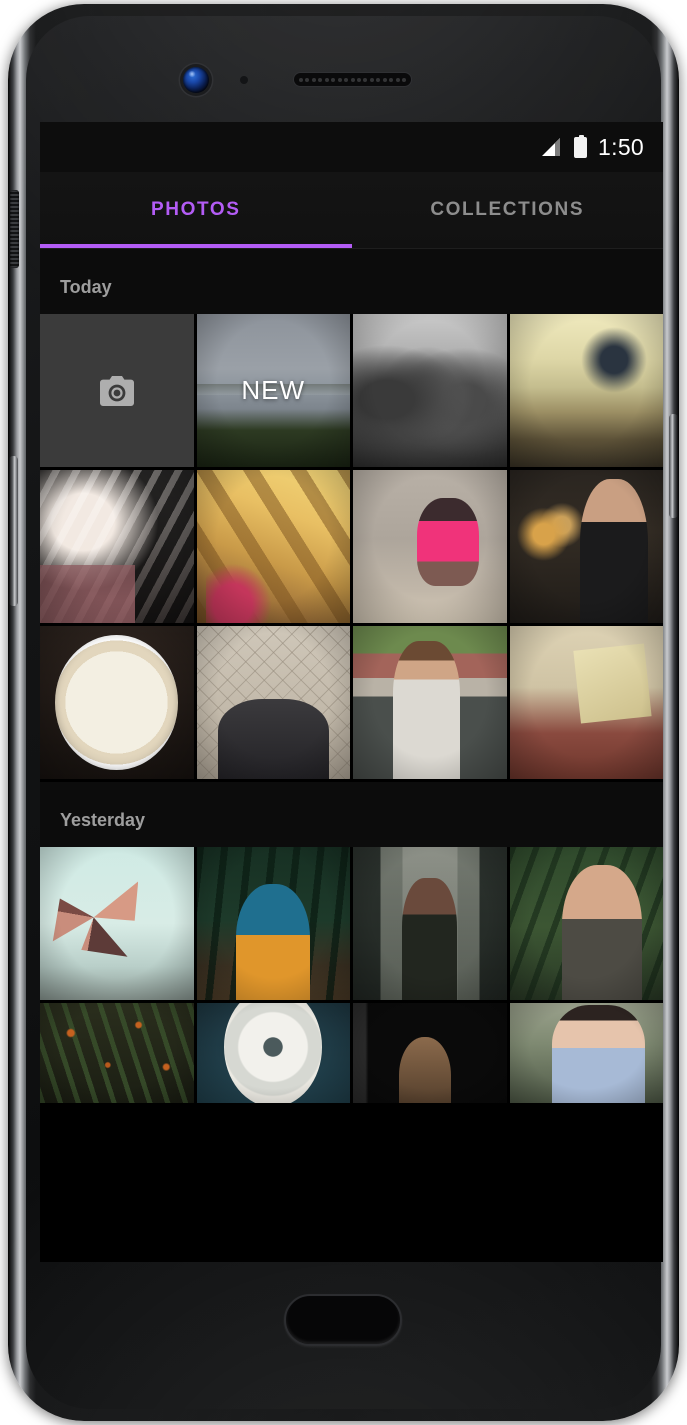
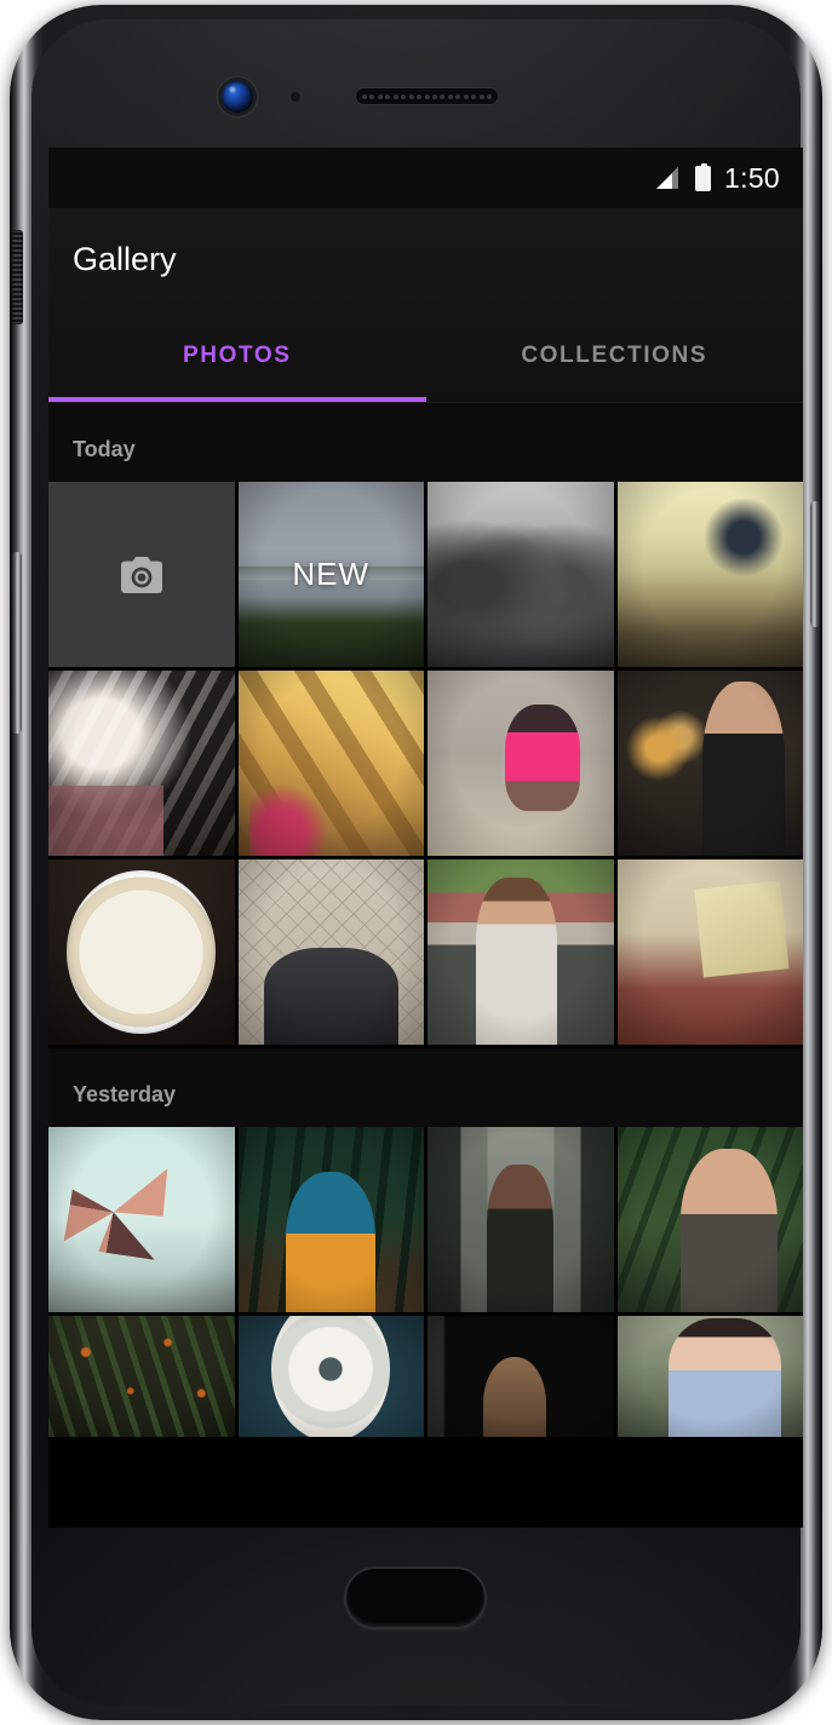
  1:50
+ Gallery
  PHOTOS
  COLLECTIONS
  Today
  NEW
  Yesterday
